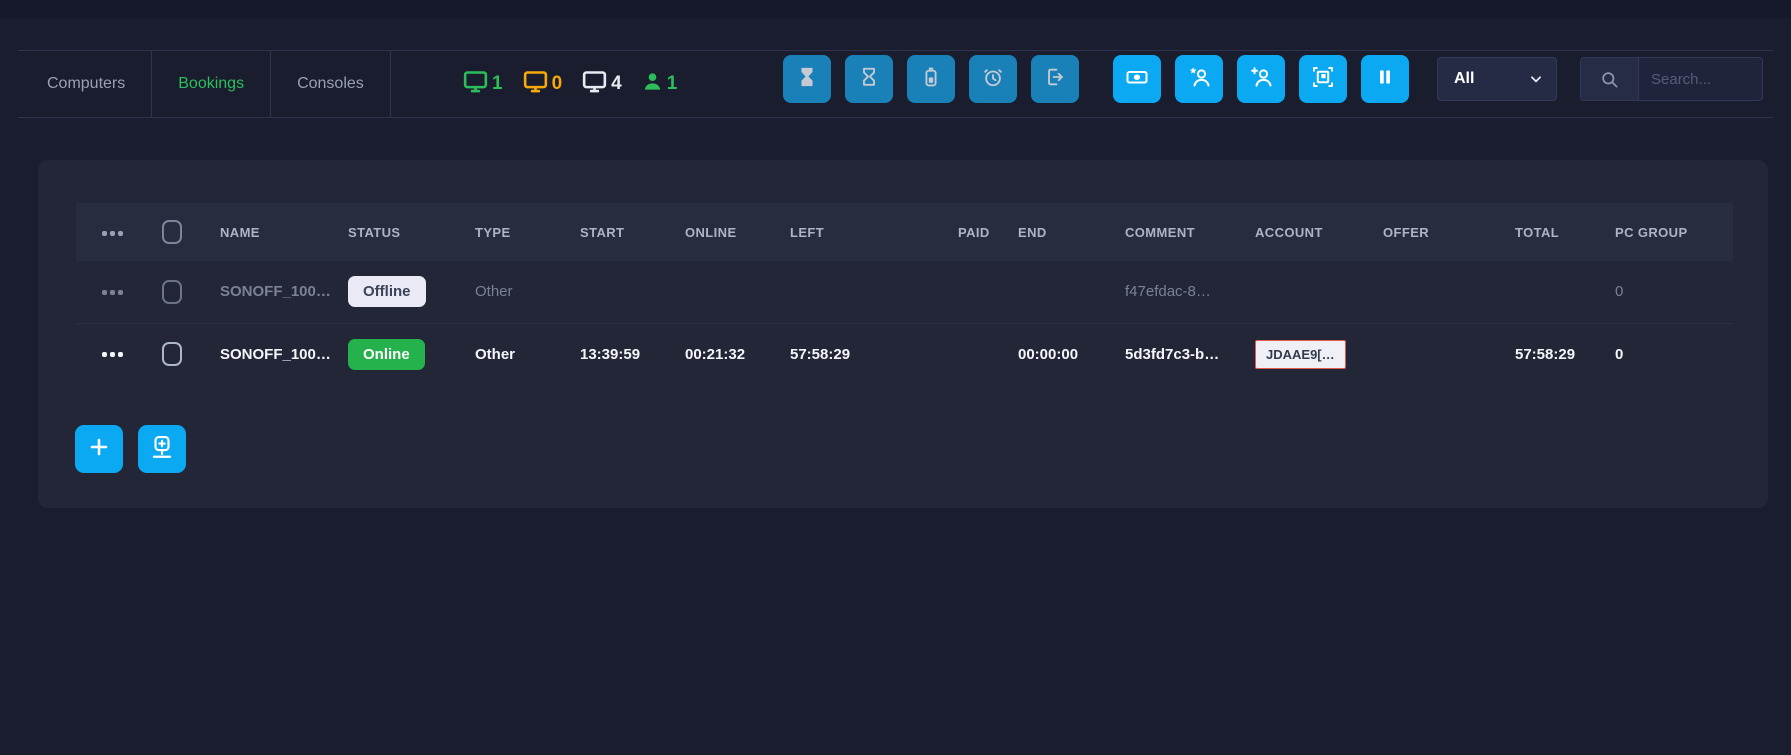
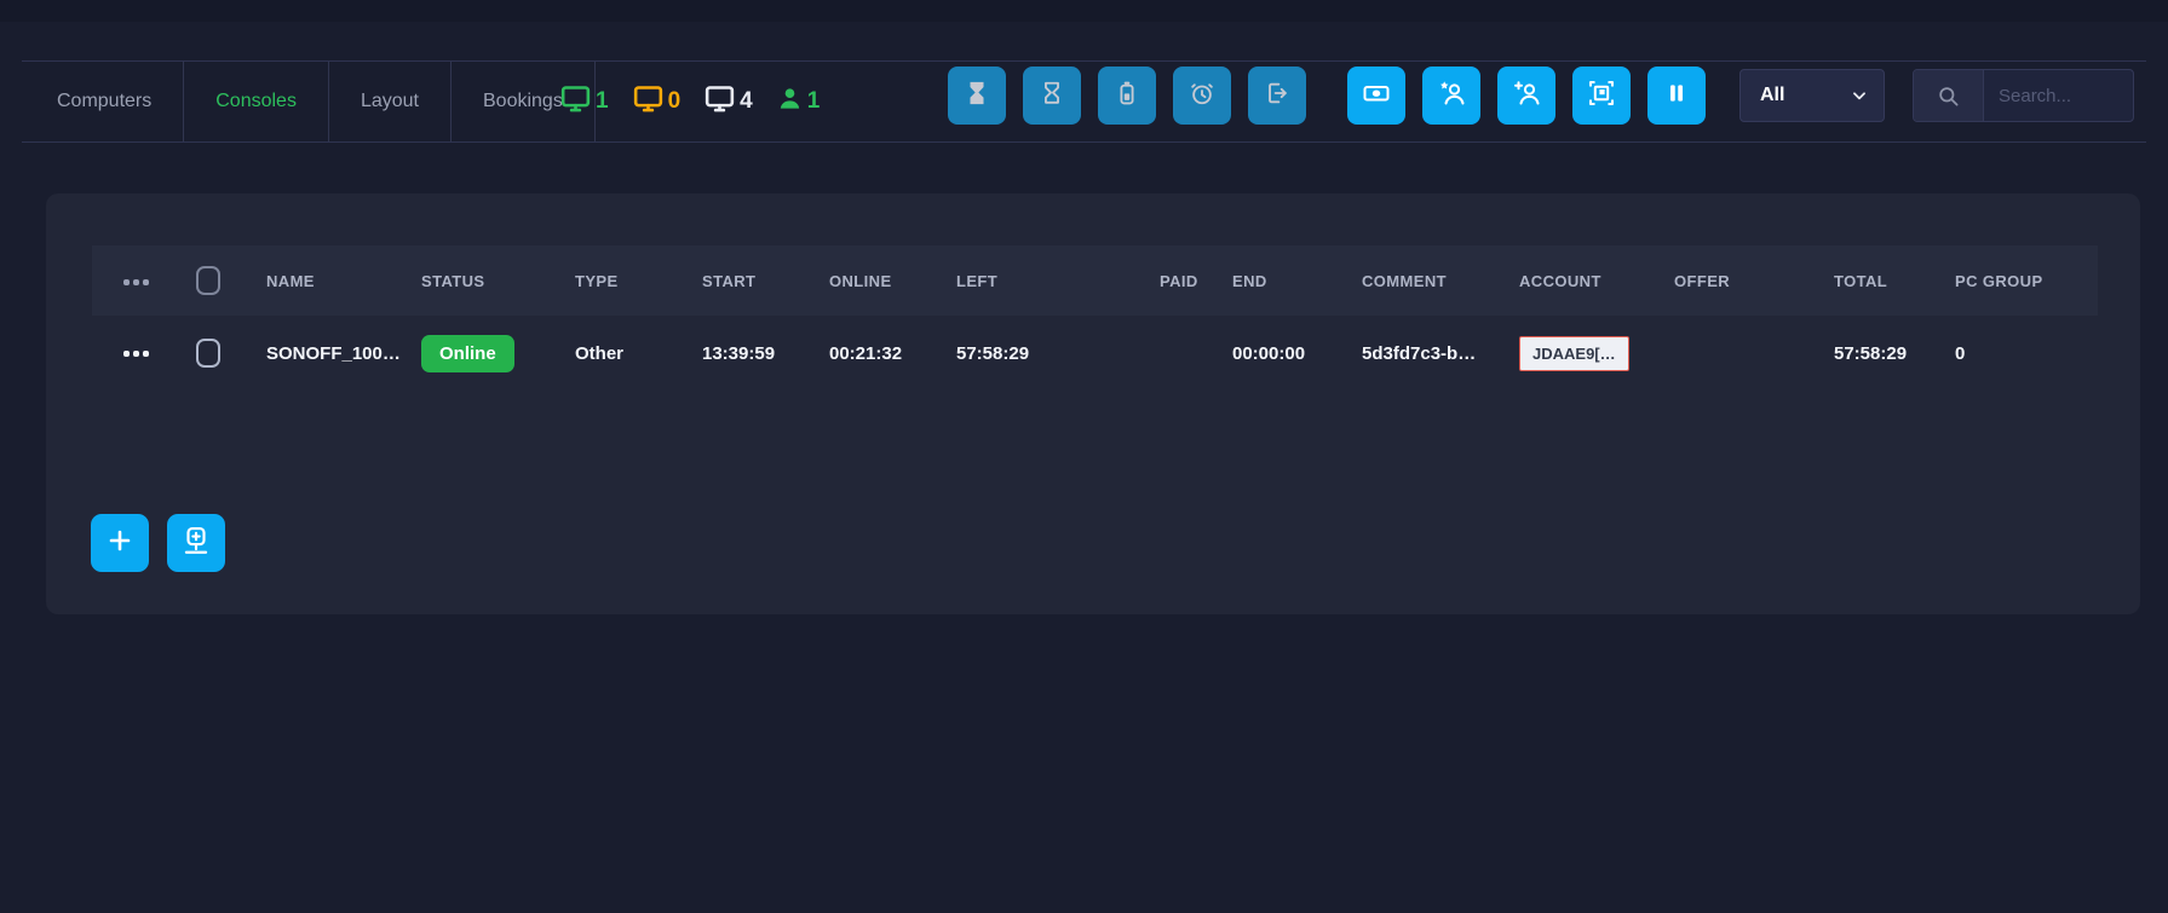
  Computers
- Bookings
+ Consoles
+ Layout
- Consoles
+ Bookings
  1
  0
  4
  1
  All
  Search...
  		NAME	STATUS	TYPE	START	ONLINE	LEFT	PAID	END	COMMENT	ACCOUNT	OFFER	TOTAL	PC GROUP
- 		SONOFF_100…	Offline	Other						f47efdac-8…				0
  		SONOFF_100…	Online	Other	13:39:59	00:21:32	57:58:29		00:00:00	5d3fd7c3-b…	JDAAE9[…		57:58:29	0
